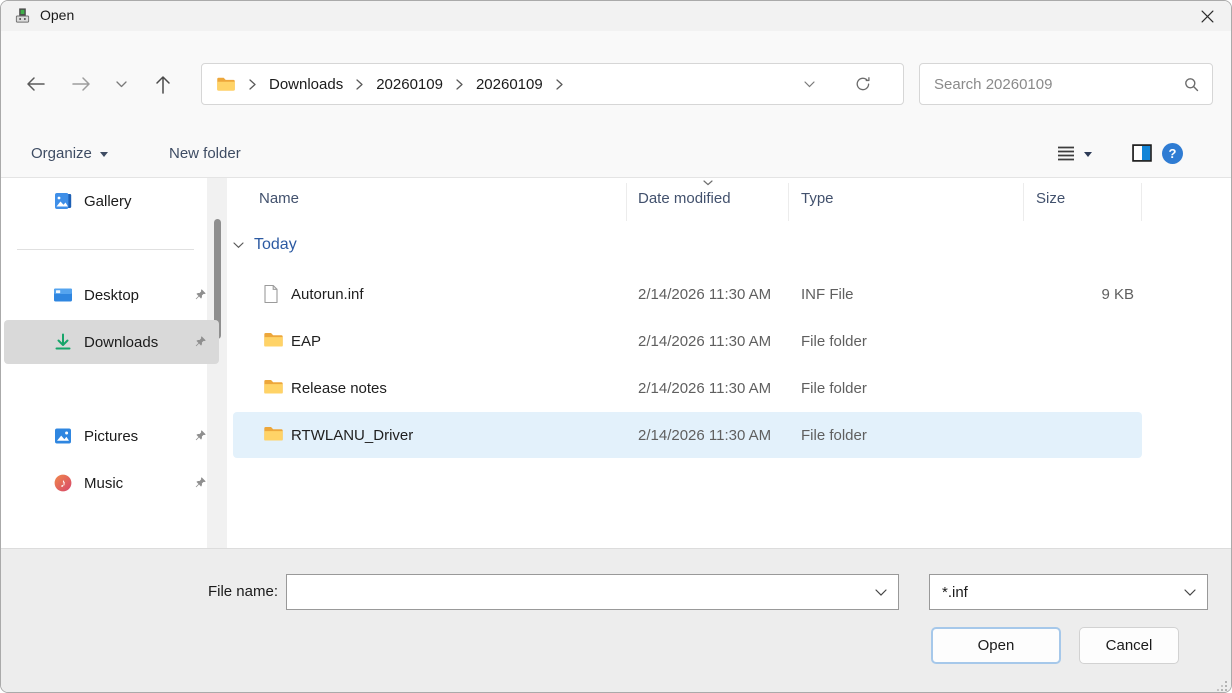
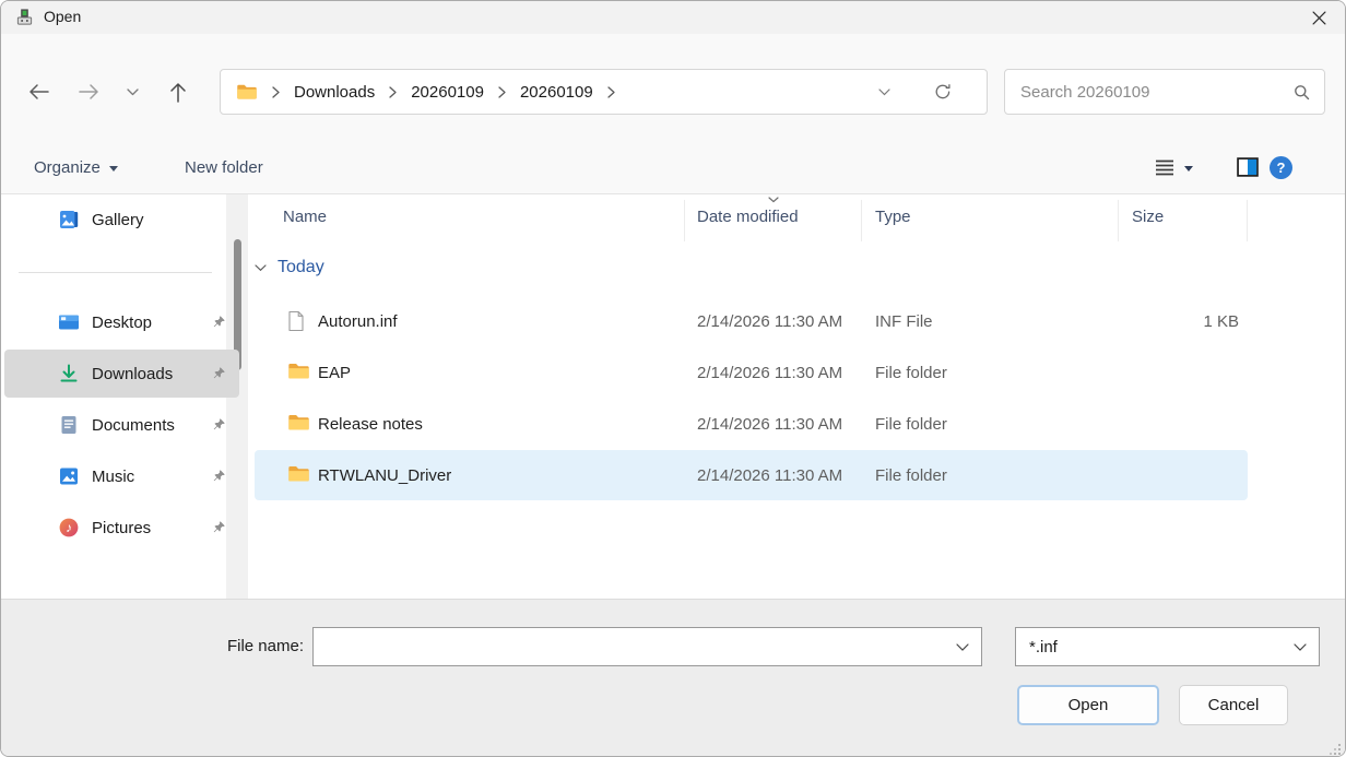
  Open
  Downloads
  20260109
  20260109
  Search 20260109
  Organize
  New folder
  ?
  Gallery
  Desktop
  Downloads
+ Documents
- Pictures
+ Music
  ♪
- Music
+ Pictures
  Name
  Date modified
  Type
  Size
  Today
  Autorun.inf
  2/14/2026 11:30 AM
  INF File
- 9 KB
+ 1 KB
  EAP
  2/14/2026 11:30 AM
  File folder
  Release notes
  2/14/2026 11:30 AM
  File folder
  RTWLANU_Driver
  2/14/2026 11:30 AM
  File folder
  File name:
  *.inf
  Open
  Cancel
